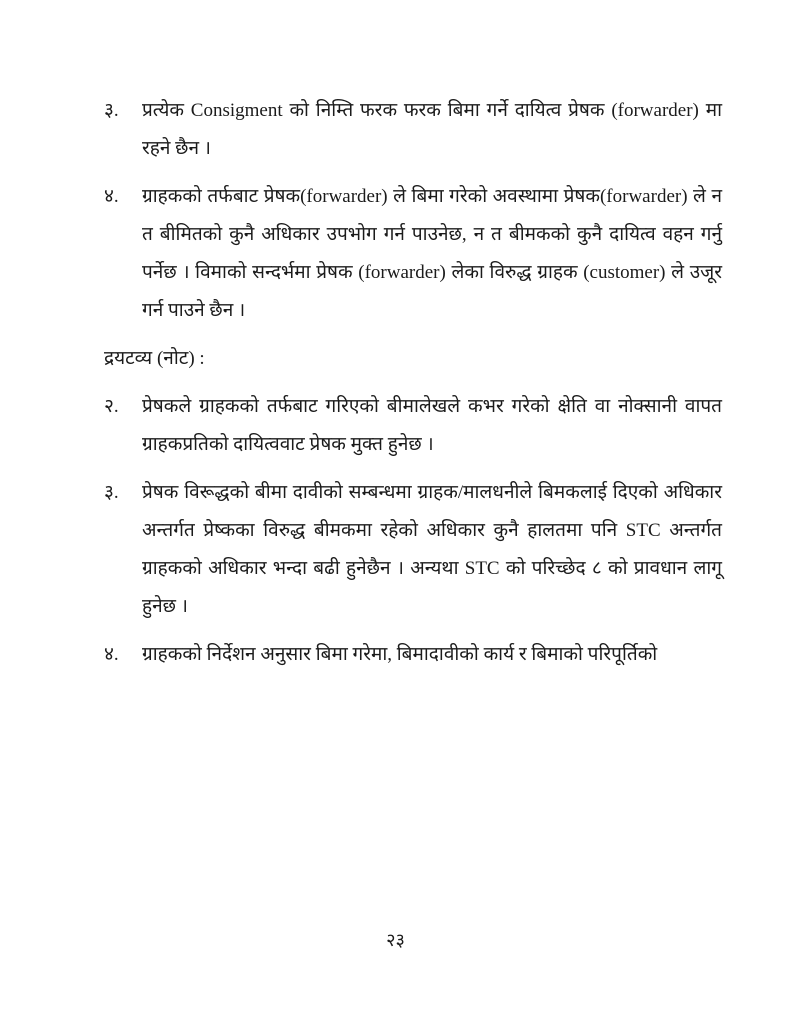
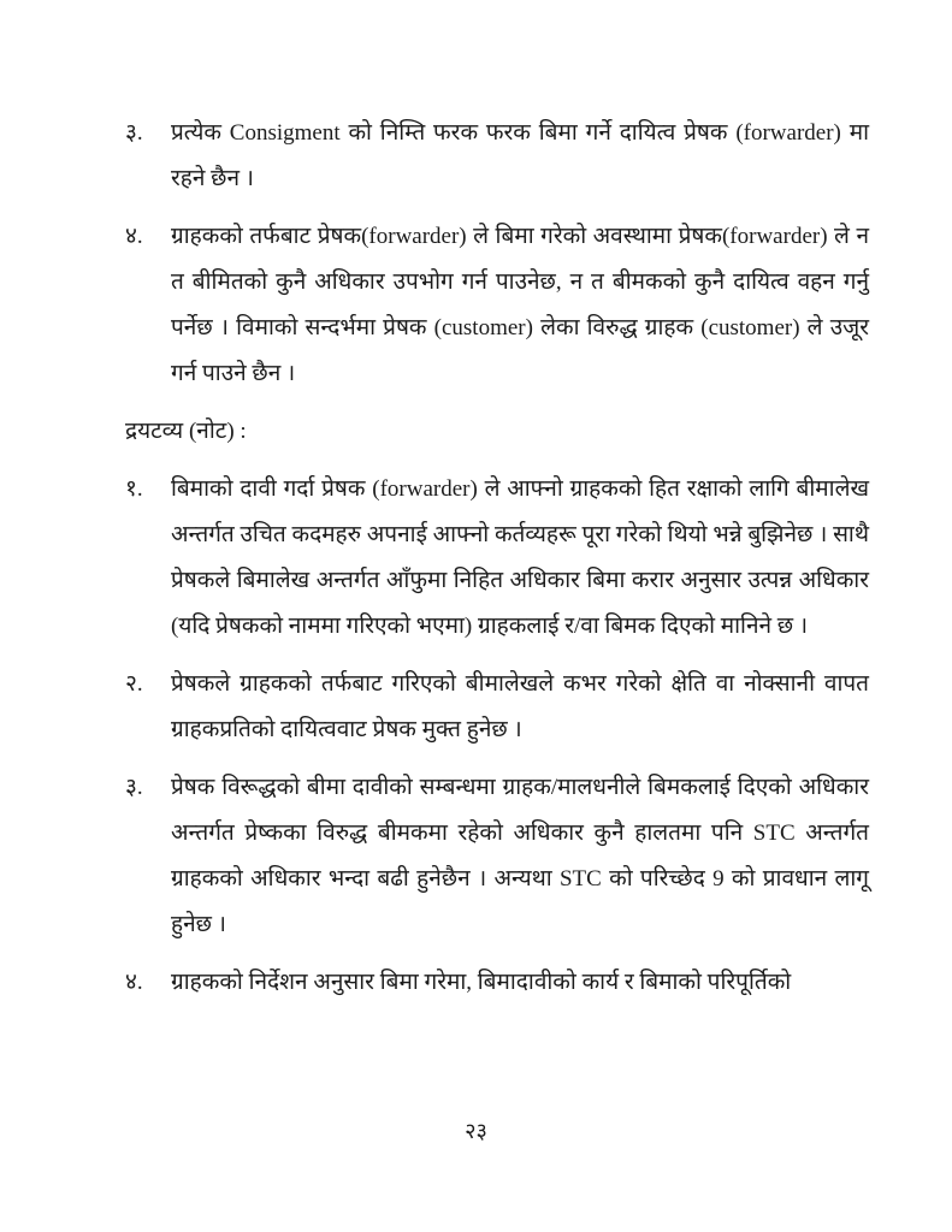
  ३.
  प्रत्येक Consigment को निम्ति फरक फरक बिमा गर्ने दायित्व प्रेषक (forwarder) मा रहने छैन ।
  ४.
- ग्राहकको तर्फबाट प्रेषक(forwarder) ले बिमा गरेको अवस्थामा प्रेषक(forwarder) ले न त बीमितको कुनै अधिकार उपभोग गर्न पाउनेछ, न त बीमकको कुनै दायित्व वहन गर्नु पर्नेछ । विमाको सन्दर्भमा प्रेषक (forwarder) लेका विरुद्ध ग्राहक (customer) ले उजूर गर्न पाउने छैन ।
+ ग्राहकको तर्फबाट प्रेषक(forwarder) ले बिमा गरेको अवस्थामा प्रेषक(forwarder) ले न त बीमितको कुनै अधिकार उपभोग गर्न पाउनेछ, न त बीमकको कुनै दायित्व वहन गर्नु पर्नेछ । विमाको सन्दर्भमा प्रेषक (customer) लेका विरुद्ध ग्राहक (customer) ले उजूर गर्न पाउने छैन ।
  द्रयटव्य (नोट) :
+ १.
+ बिमाको दावी गर्दा प्रेषक (forwarder) ले आफ्नो ग्राहकको हित रक्षाको लागि बीमालेख अन्तर्गत उचित कदमहरु अपनाई आफ्नो कर्तव्यहरू पूरा गरेको थियो भन्ने बुझिनेछ । साथै प्रेषकले बिमालेख अन्तर्गत आँफुमा निहित अधिकार बिमा करार अनुसार उत्पन्न अधिकार (यदि प्रेषकको नाममा गरिएको भएमा) ग्राहकलाई र/वा बिमक दिएको मानिने छ ।
  २.
  प्रेषकले ग्राहकको तर्फबाट गरिएको बीमालेखले कभर गरेको क्षेति वा नोक्सानी वापत ग्राहकप्रतिको दायित्ववाट प्रेषक मुक्त हुनेछ ।
  ३.
- प्रेषक विरूद्धको बीमा दावीको सम्बन्धमा ग्राहक/मालधनीले बिमकलाई दिएको अधिकार अन्तर्गत प्रेष्कका विरुद्ध बीमकमा रहेको अधिकार कुनै हालतमा पनि STC अन्तर्गत ग्राहकको अधिकार भन्दा बढी हुनेछैन । अन्यथा STC को परिच्छेद ८ को प्रावधान लागू हुनेछ ।
+ प्रेषक विरूद्धको बीमा दावीको सम्बन्धमा ग्राहक/मालधनीले बिमकलाई दिएको अधिकार अन्तर्गत प्रेष्कका विरुद्ध बीमकमा रहेको अधिकार कुनै हालतमा पनि STC अन्तर्गत ग्राहकको अधिकार भन्दा बढी हुनेछैन । अन्यथा STC को परिच्छेद 9 को प्रावधान लागू हुनेछ ।
  ४.
  ग्राहकको निर्देशन अनुसार बिमा गरेमा, बिमादावीको कार्य र बिमाको परिपूर्तिको
  २३
